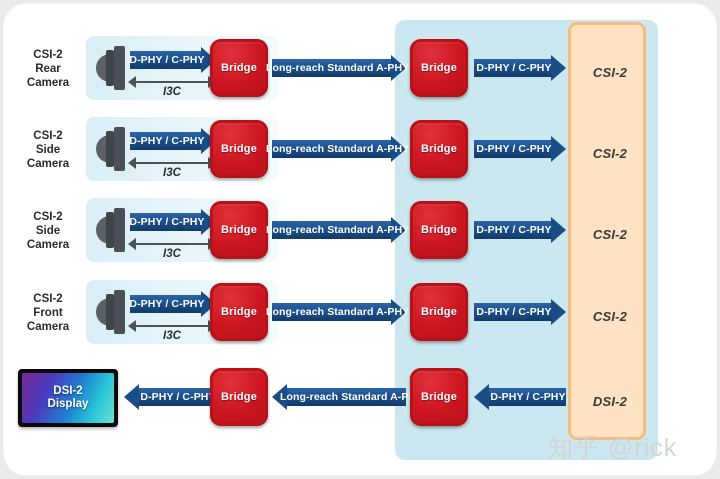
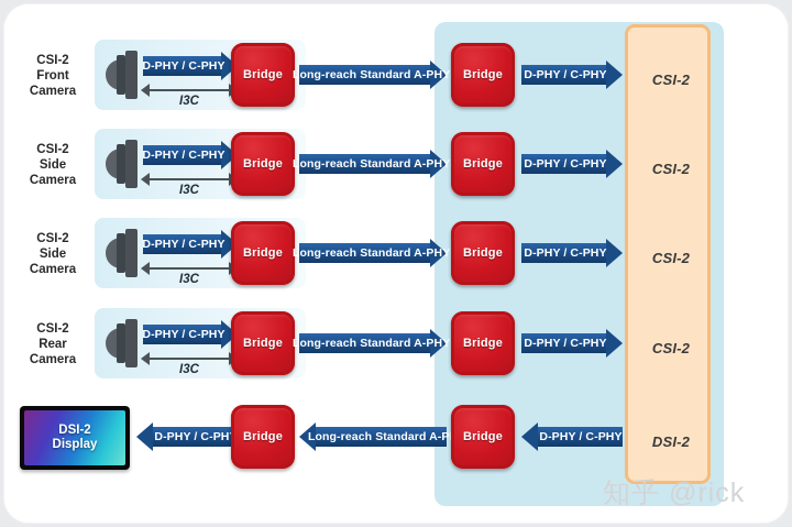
  CSI-2
  CSI-2
  CSI-2
  CSI-2
  DSI-2
  CSI-2
- Rear
+ Front
  Camera
  D-PHY / C-PHY
  I3C
  Bridge
  Long-reach Standard A-PHY
  Bridge
  D-PHY / C-PHY
  CSI-2
  Side
  Camera
  D-PHY / C-PHY
  I3C
  Bridge
  Long-reach Standard A-PHY
  Bridge
  D-PHY / C-PHY
  CSI-2
  Side
  Camera
  D-PHY / C-PHY
  I3C
  Bridge
  Long-reach Standard A-PHY
  Bridge
  D-PHY / C-PHY
  CSI-2
- Front
+ Rear
  Camera
  D-PHY / C-PHY
  I3C
  Bridge
  Long-reach Standard A-PHY
  Bridge
  D-PHY / C-PHY
  DSI-2
  Display
  D-PHY / C-PH
  Bridge
  Long-reach Standard A-P
  Bridge
  D-PHY / C-PHY
  知乎 @rick
